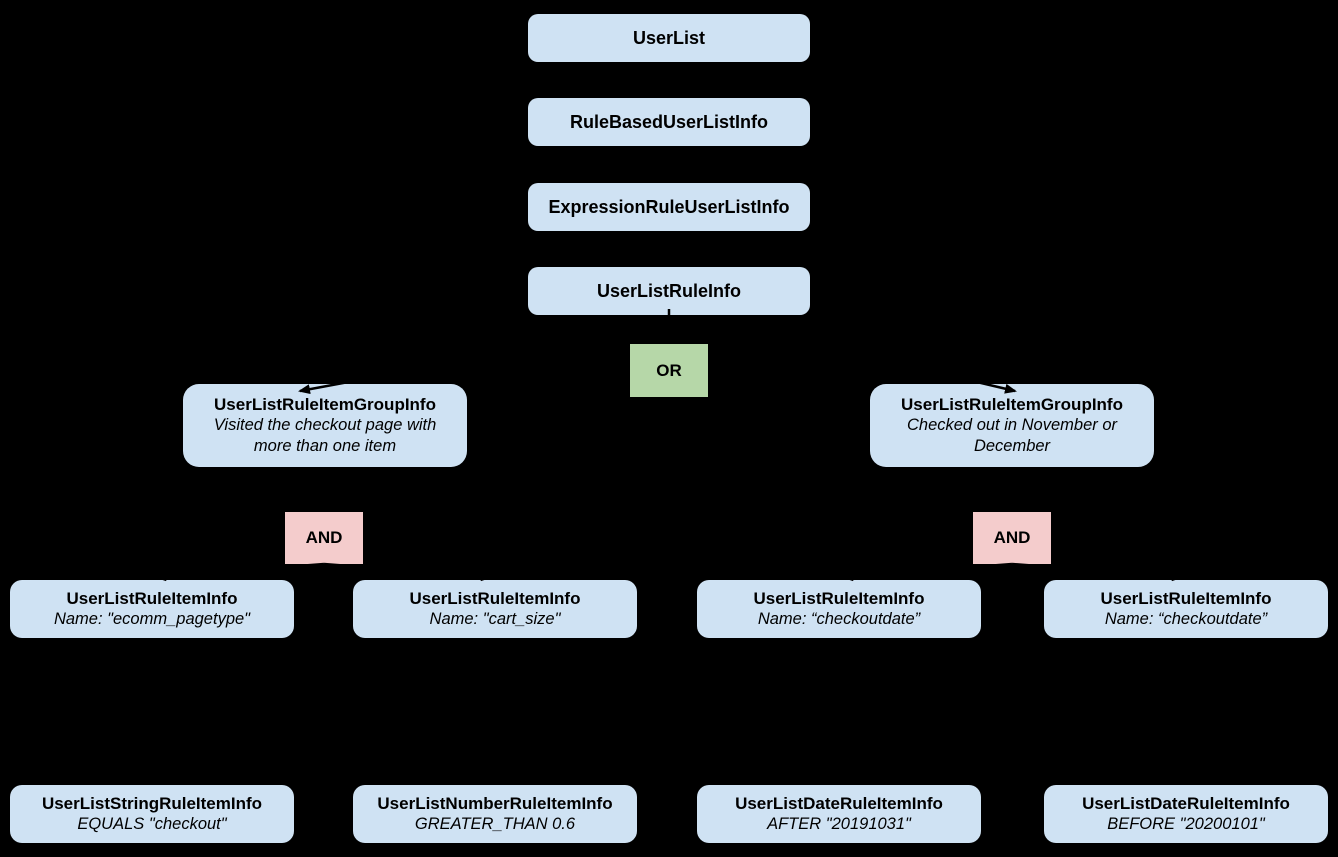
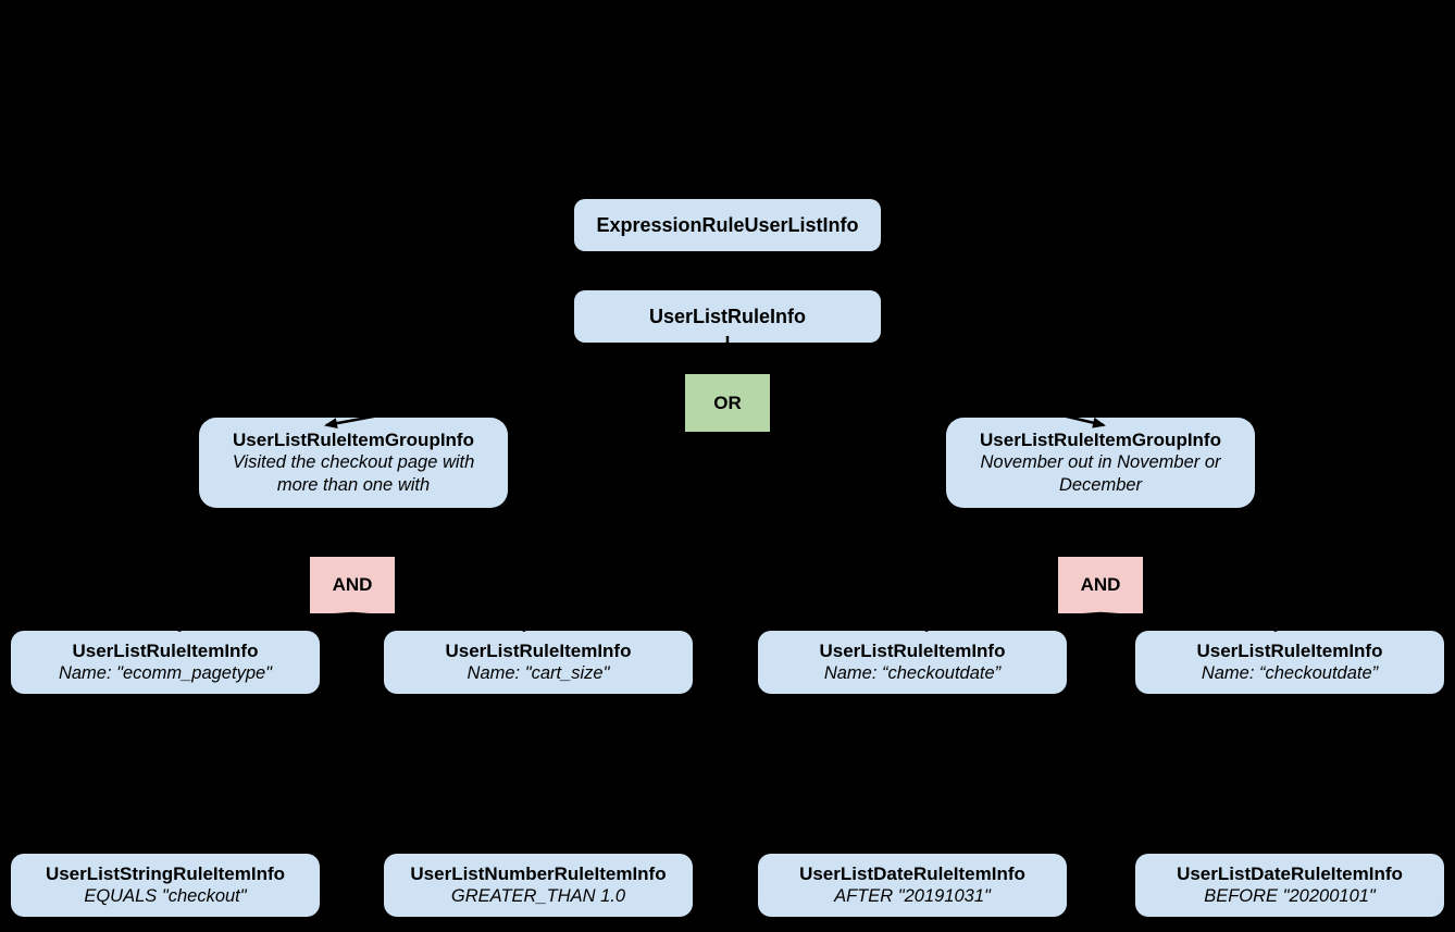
- UserList
- RuleBasedUserListInfo
  ExpressionRuleUserListInfo
  UserListRuleInfo
  OR
  UserListRuleItemGroupInfo
- Visited the checkout page with more than one item
+ Visited the checkout page with more than one with
  UserListRuleItemGroupInfo
- Checked out in November or December
+ November out in November or December
  AND
  AND
  UserListRuleItemInfo
  Name: "ecomm_pagetype"
  UserListRuleItemInfo
  Name: "cart_size"
  UserListRuleItemInfo
  Name: “checkoutdate”
  UserListRuleItemInfo
  Name: “checkoutdate”
  UserListStringRuleItemInfo
  EQUALS "checkout"
  UserListNumberRuleItemInfo
- GREATER_THAN 0.6
+ GREATER_THAN 1.0
  UserListDateRuleItemInfo
  AFTER "20191031"
  UserListDateRuleItemInfo
  BEFORE "20200101"
